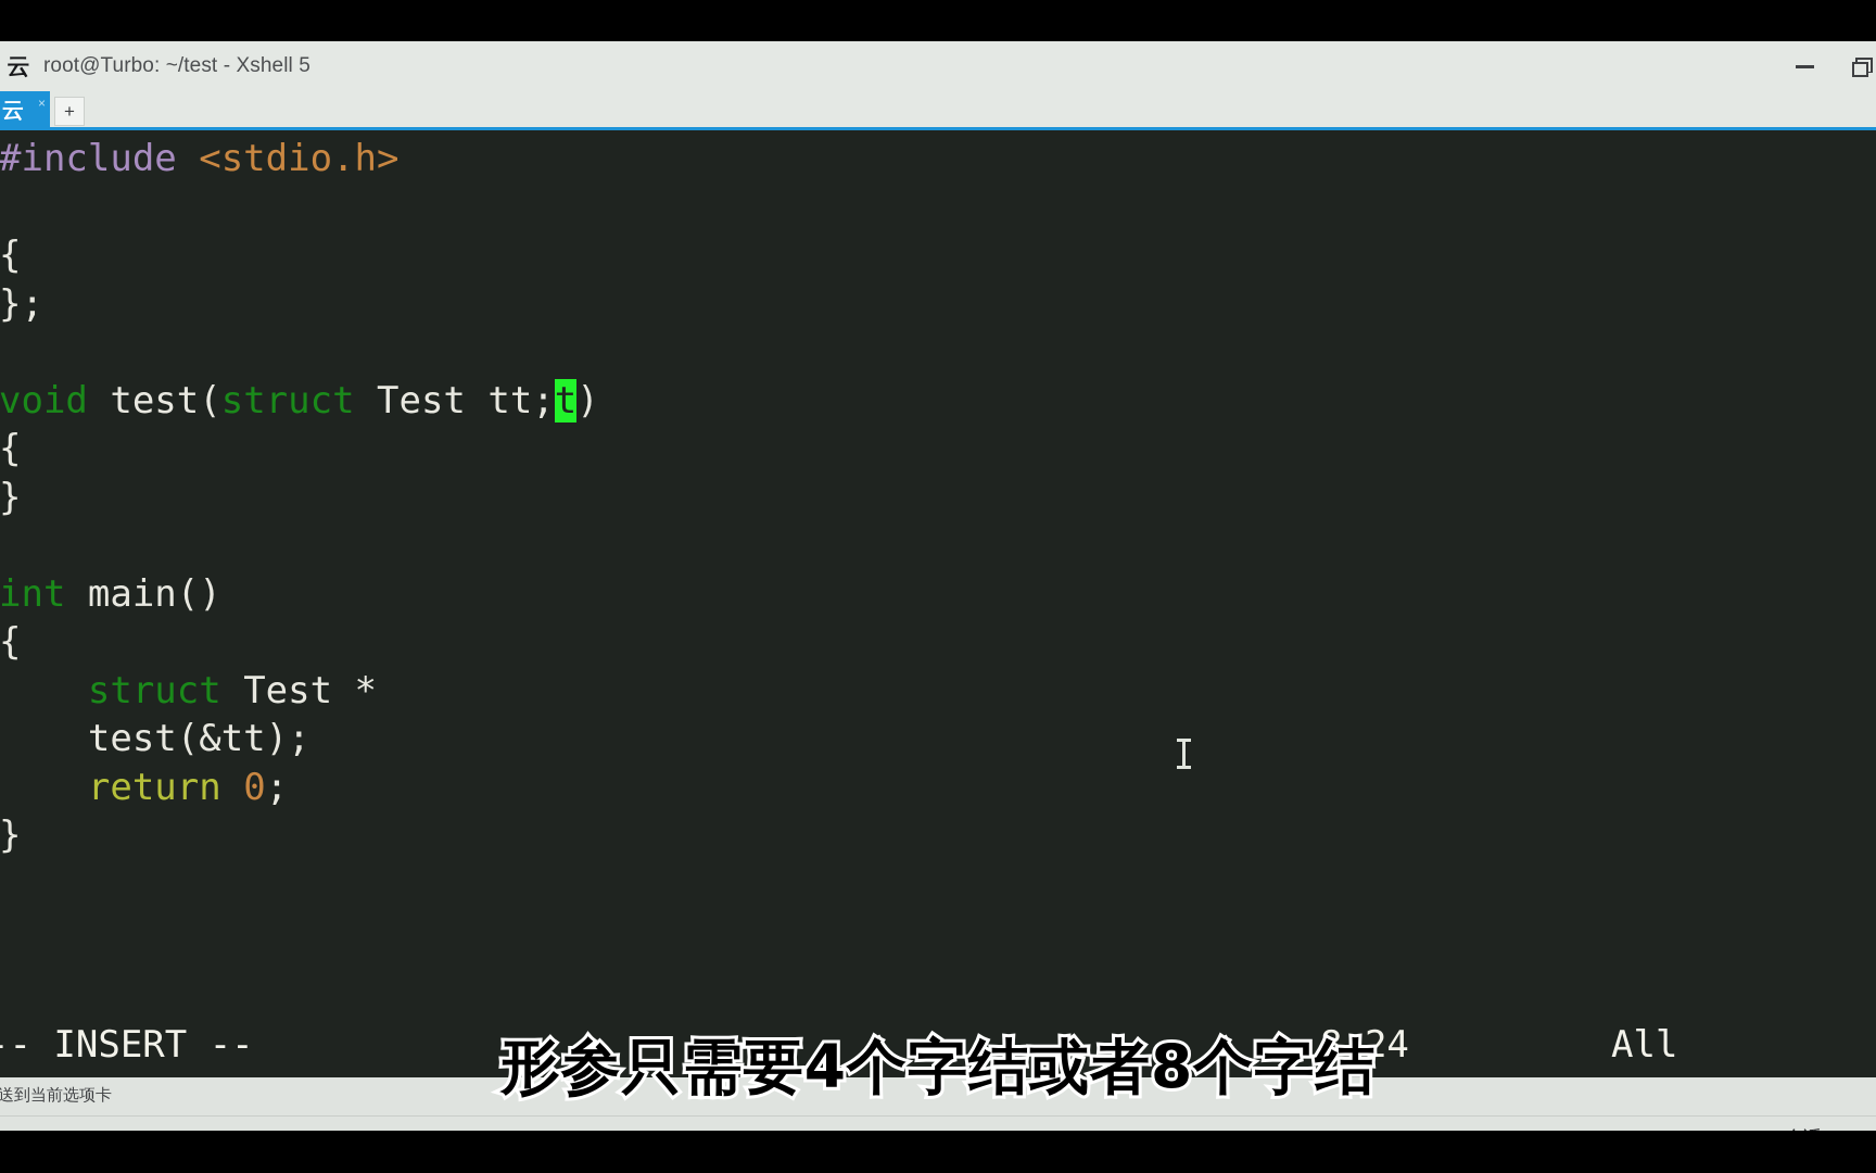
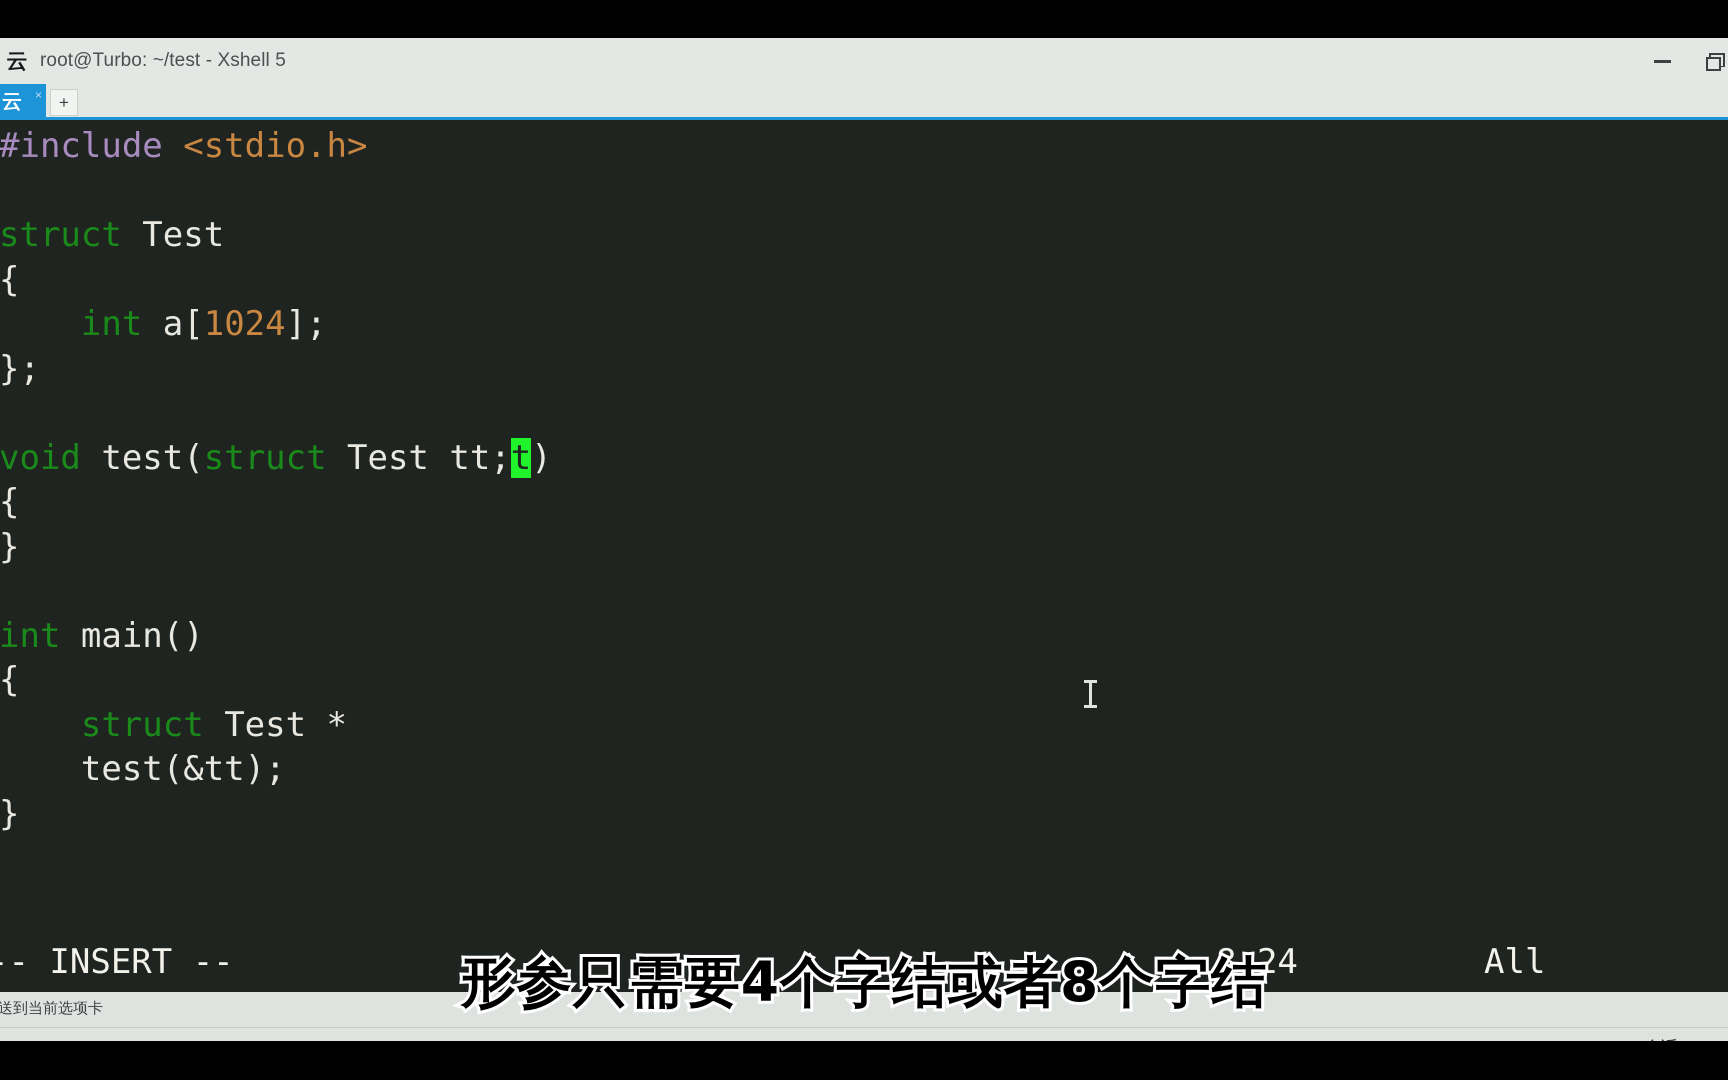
  云
  root@Turbo: ~/test - Xshell 5
  云
  ×
  +
  #include <stdio.h>
+ struct Test
  {
+ int a[1024];
  };
  void test(struct Test tt;t)
  {
  }
  int main()
  {
  struct Test *
  test(&tt);
- return 0;
  }
  - INSERT --
  8,24
  All
  送到当前选项卡
  形参只需要4个字结或者8个字结
